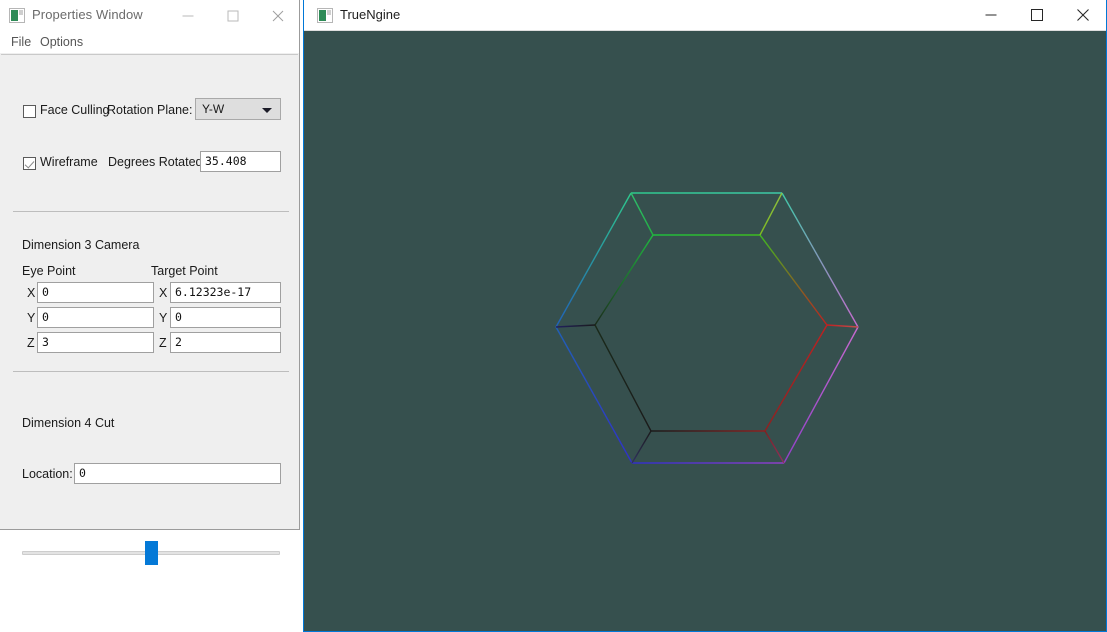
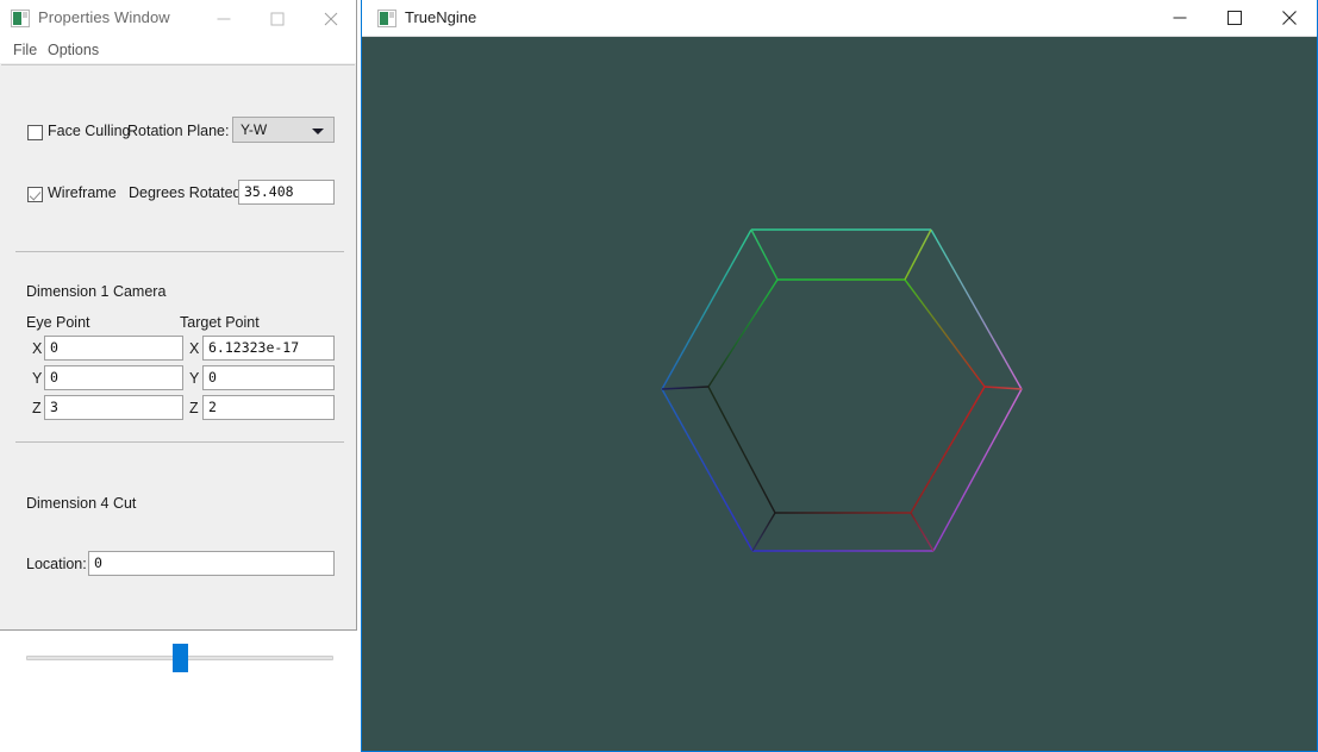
  Properties Window
  File
  Options
  Face Culling
  Rotation Plane:
  Y-W
  Wireframe
  Degrees Rotate
  35.408
- Dimension 3 Camera
+ Dimension 1 Camera
  Eye Point
  Target Point
  X
  0
  Y
  0
  Z
  3
  X
  6.12323e-17
  Y
  0
  Z
  2
  Dimension 4 Cut
  Location:
  0
  TrueNgine
